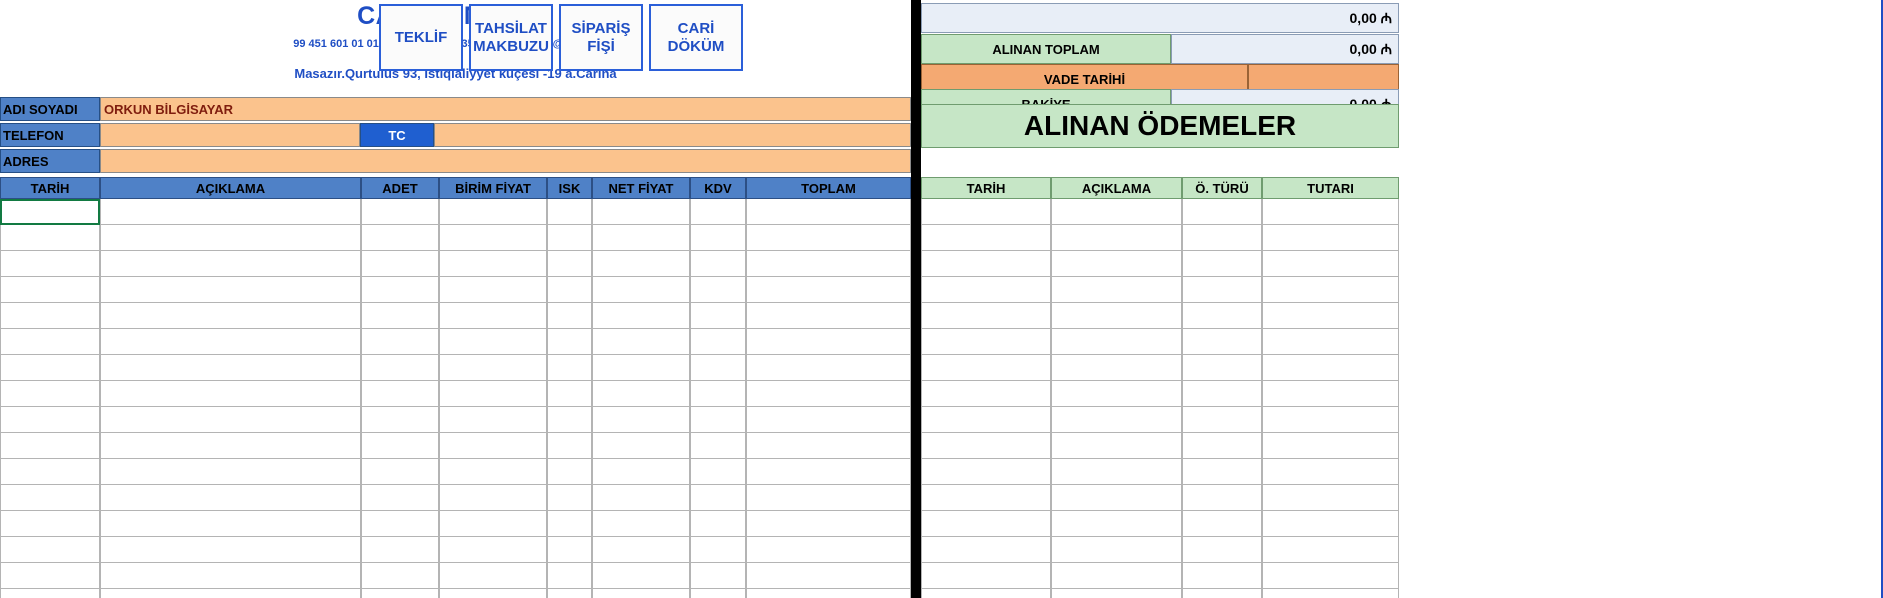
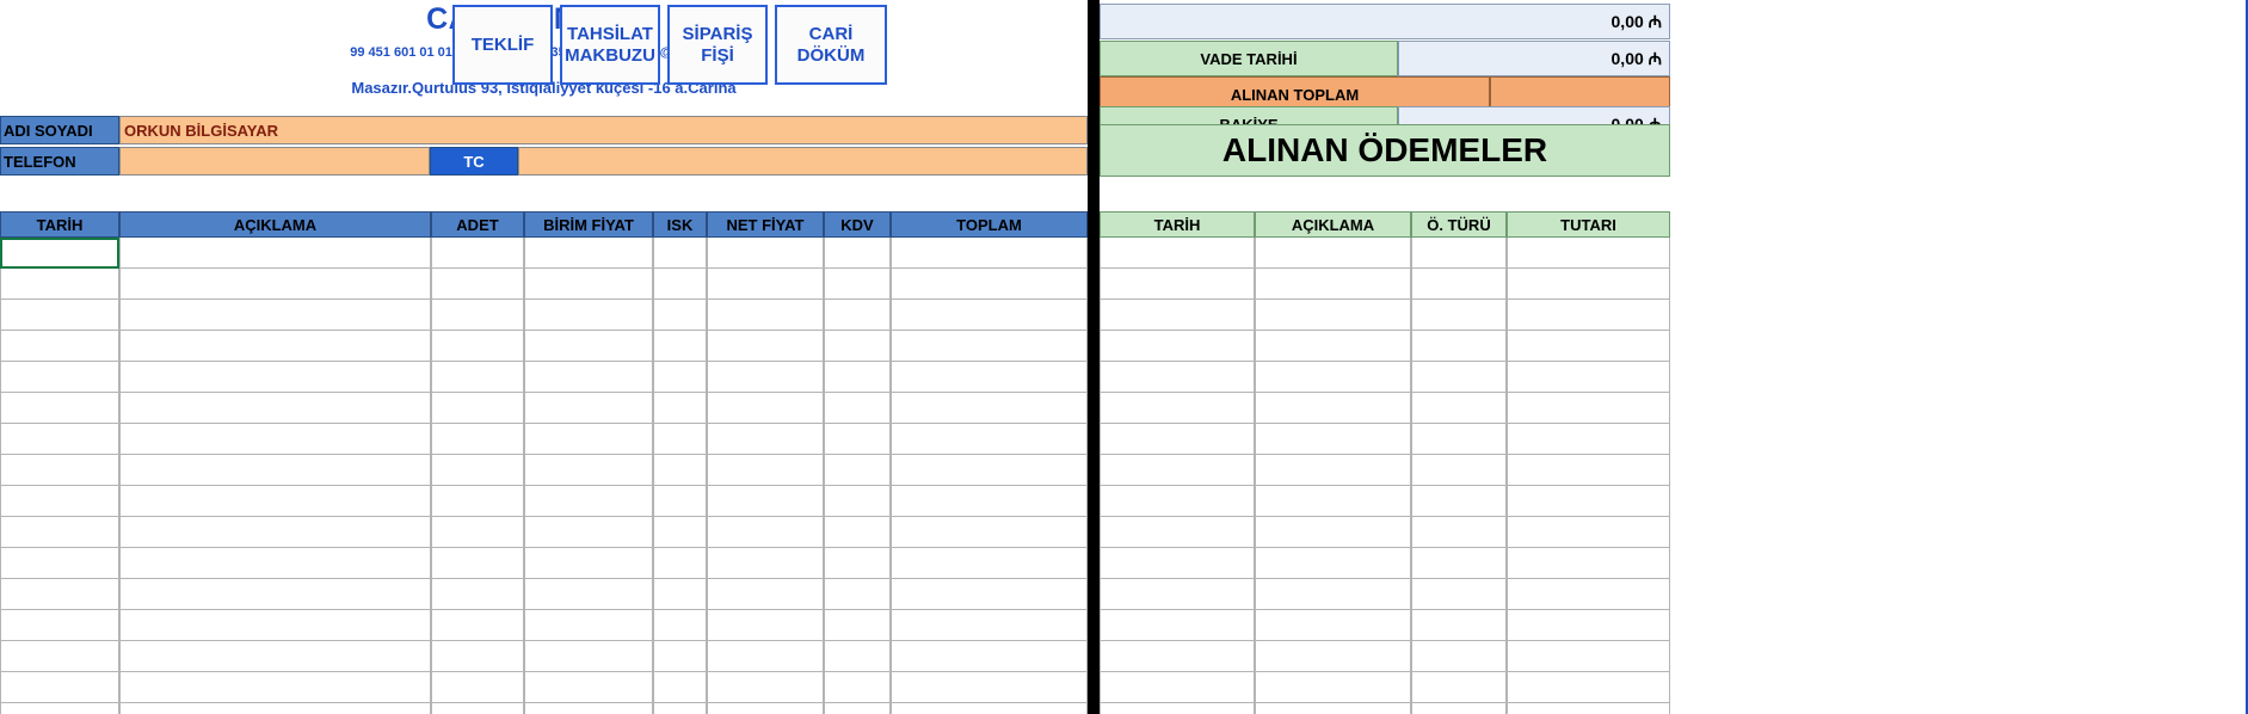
- Masazır.Qurtulus 93, İstiqlaliyyet küçesi -19 a.Carina
+ Masazır.Qurtulus 93, İstiqlaliyyet küçesi -16 a.Carina
  TEKLİF
  TAHSİLAT MAKBUZU
  SİPARİŞ FİŞİ
  CARİ DÖKÜM
  ADI SOYADI
  ORKUN BİLGİSAYAR
  TELEFON
  TC
- ADRES
  TARİH
  AÇIKLAMA
  ADET
  BİRİM FİYAT
  ISK
  NET FİYAT
  KDV
  TOPLAM
  0,00 ₼
- ALINAN TOPLAM
+ VADE TARİHİ
  0,00 ₼
- VADE TARİHİ
+ ALINAN TOPLAM
  ALINAN ÖDEMELER
  TARİH
  AÇIKLAMA
  Ö. TÜRÜ
  TUTARI
